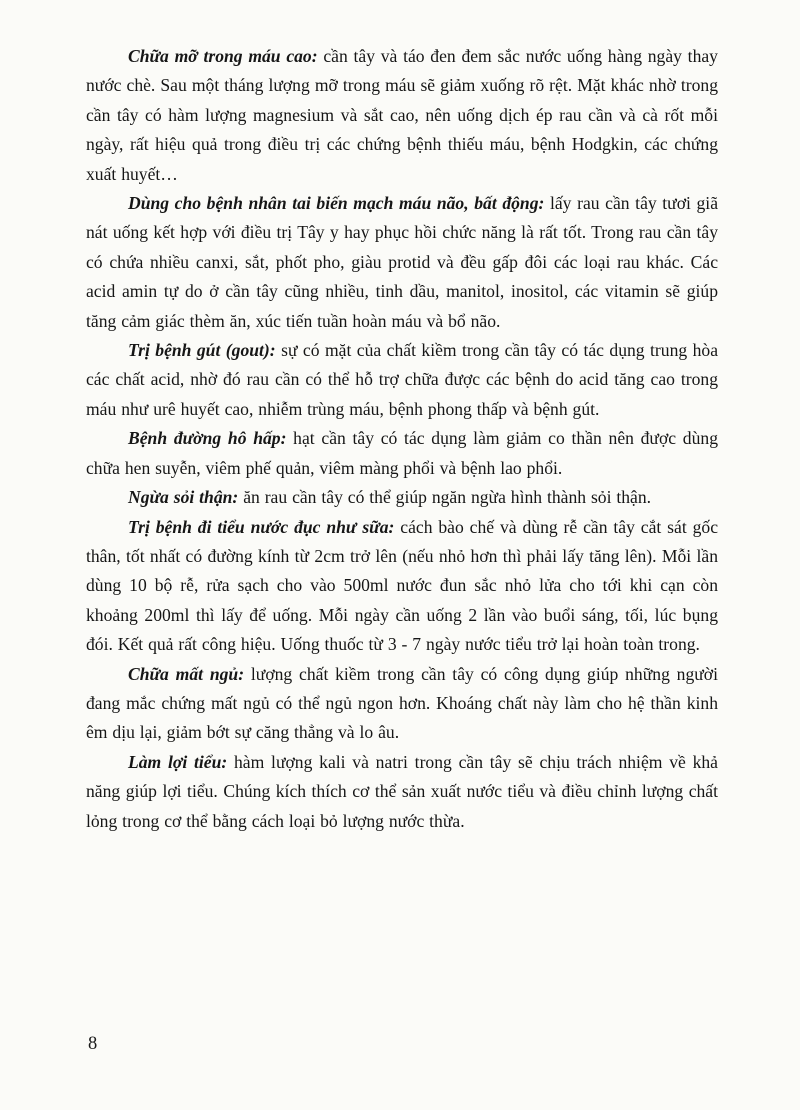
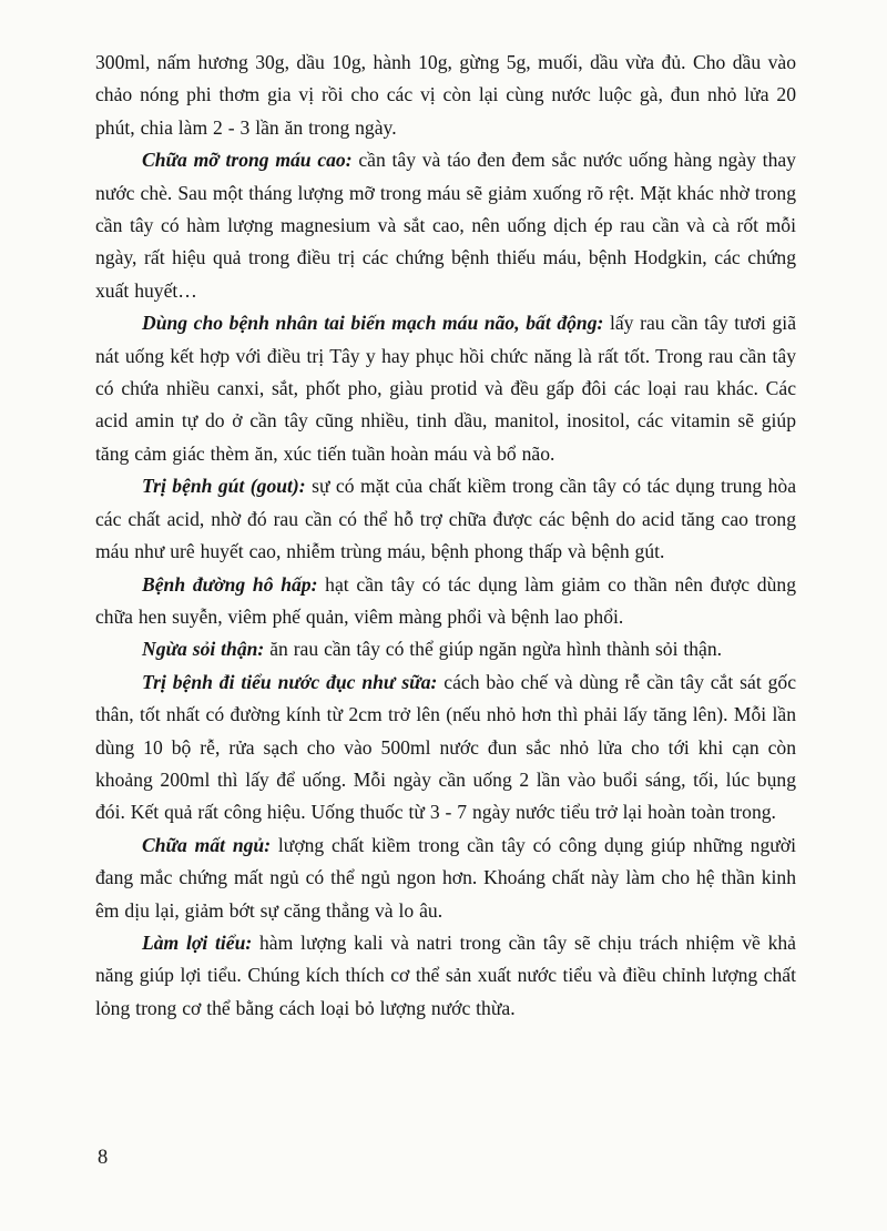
+ 300ml, nấm hương 30g, dầu 10g, hành 10g, gừng 5g, muối, dầu vừa đủ. Cho dầu vào chảo nóng phi thơm gia vị rồi cho các vị còn lại cùng nước luộc gà, đun nhỏ lửa 20 phút, chia làm 2 - 3 lần ăn trong ngày.
  Chữa mỡ trong máu cao: cần tây và táo đen đem sắc nước uống hàng ngày thay nước chè. Sau một tháng lượng mỡ trong máu sẽ giảm xuống rõ rệt. Mặt khác nhờ trong cần tây có hàm lượng magnesium và sắt cao, nên uống dịch ép rau cần và cà rốt mỗi ngày, rất hiệu quả trong điều trị các chứng bệnh thiếu máu, bệnh Hodgkin, các chứng xuất huyết…
  Dùng cho bệnh nhân tai biến mạch máu não, bất động: lấy rau cần tây tươi giã nát uống kết hợp với điều trị Tây y hay phục hồi chức năng là rất tốt. Trong rau cần tây có chứa nhiều canxi, sắt, phốt pho, giàu protid và đều gấp đôi các loại rau khác. Các acid amin tự do ở cần tây cũng nhiều, tinh dầu, manitol, inositol, các vitamin sẽ giúp tăng cảm giác thèm ăn, xúc tiến tuần hoàn máu và bổ não.
  Trị bệnh gút (gout): sự có mặt của chất kiềm trong cần tây có tác dụng trung hòa các chất acid, nhờ đó rau cần có thể hỗ trợ chữa được các bệnh do acid tăng cao trong máu như urê huyết cao, nhiễm trùng máu, bệnh phong thấp và bệnh gút.
  Bệnh đường hô hấp: hạt cần tây có tác dụng làm giảm co thần nên được dùng chữa hen suyễn, viêm phế quản, viêm màng phổi và bệnh lao phổi.
  Ngừa sỏi thận: ăn rau cần tây có thể giúp ngăn ngừa hình thành sỏi thận.
  Trị bệnh đi tiểu nước đục như sữa: cách bào chế và dùng rễ cần tây cắt sát gốc thân, tốt nhất có đường kính từ 2cm trở lên (nếu nhỏ hơn thì phải lấy tăng lên). Mỗi lần dùng 10 bộ rễ, rửa sạch cho vào 500ml nước đun sắc nhỏ lửa cho tới khi cạn còn khoảng 200ml thì lấy để uống. Mỗi ngày cần uống 2 lần vào buổi sáng, tối, lúc bụng đói. Kết quả rất công hiệu. Uống thuốc từ 3 - 7 ngày nước tiểu trở lại hoàn toàn trong.
  Chữa mất ngủ: lượng chất kiềm trong cần tây có công dụng giúp những người đang mắc chứng mất ngủ có thể ngủ ngon hơn. Khoáng chất này làm cho hệ thần kinh êm dịu lại, giảm bớt sự căng thẳng và lo âu.
  Làm lợi tiểu: hàm lượng kali và natri trong cần tây sẽ chịu trách nhiệm về khả năng giúp lợi tiểu. Chúng kích thích cơ thể sản xuất nước tiểu và điều chỉnh lượng chất lỏng trong cơ thể bằng cách loại bỏ lượng nước thừa.
  8
